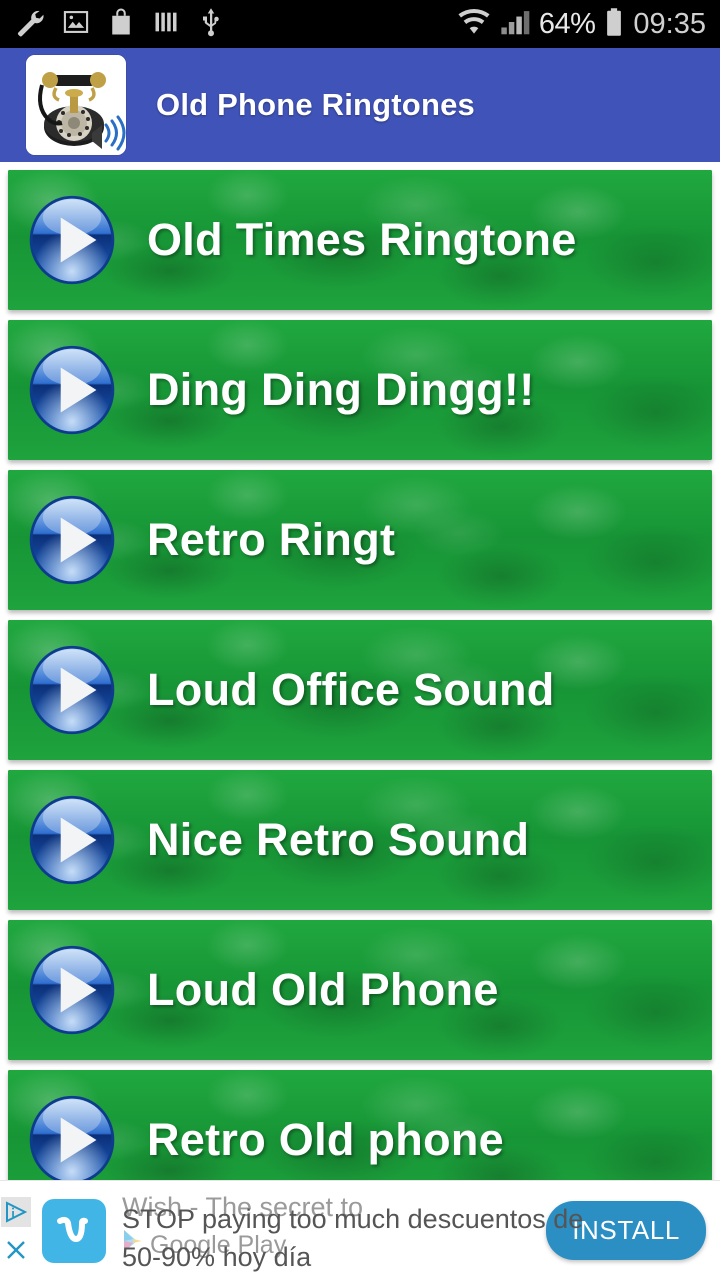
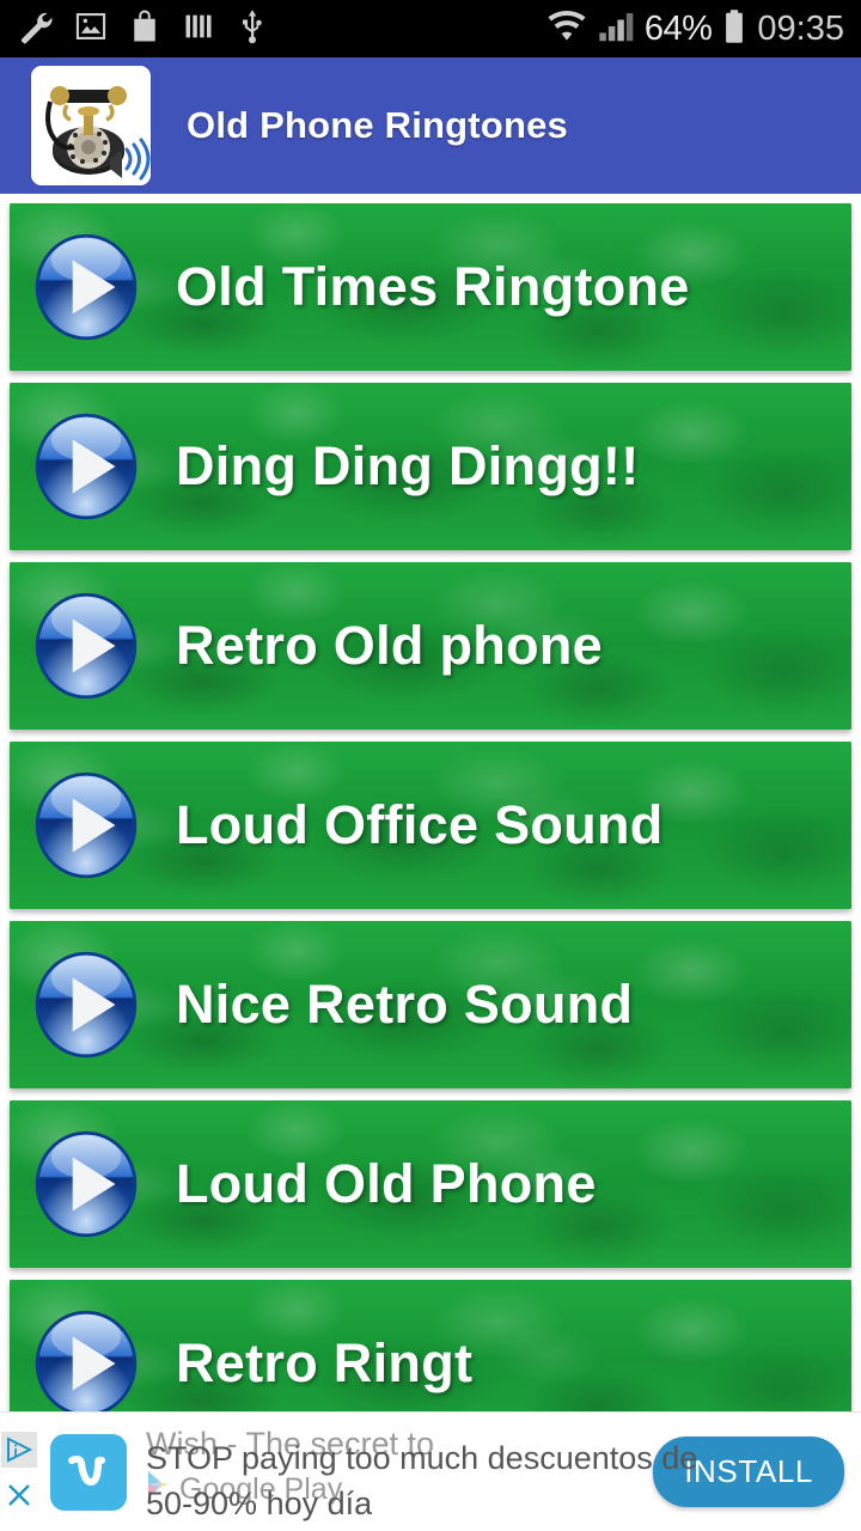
  64%
  09:35
  Old Phone Ringtones
  Old Times Ringtone
  Ding Ding Dingg!!
- Retro Ringt
+ Retro Old phone
  Loud Office Sound
  Nice Retro Sound
  Loud Old Phone
- Retro Old phone
+ Retro Ringt
  Wish - The secret to
  Google Play
  STOP paying too much descuentos de
  50-90% hoy día
  INSTALL
